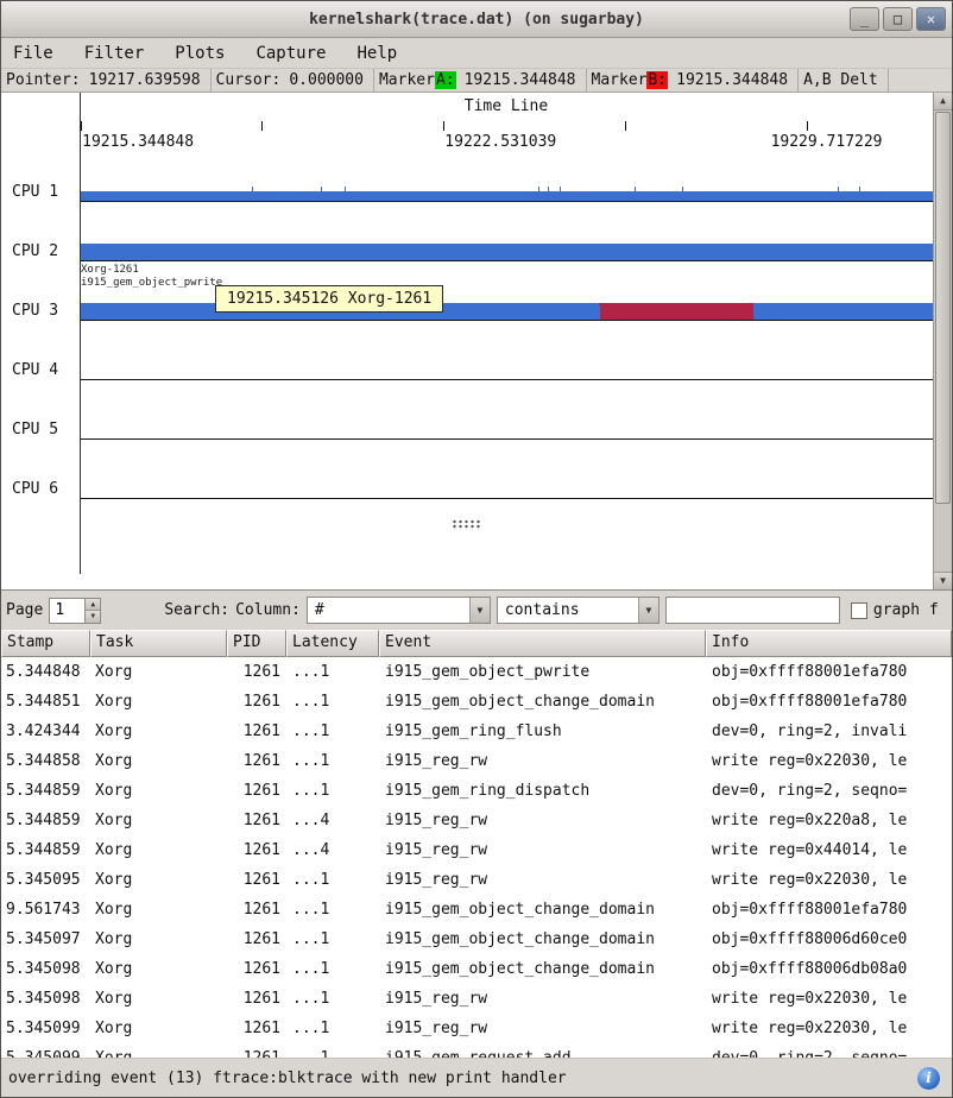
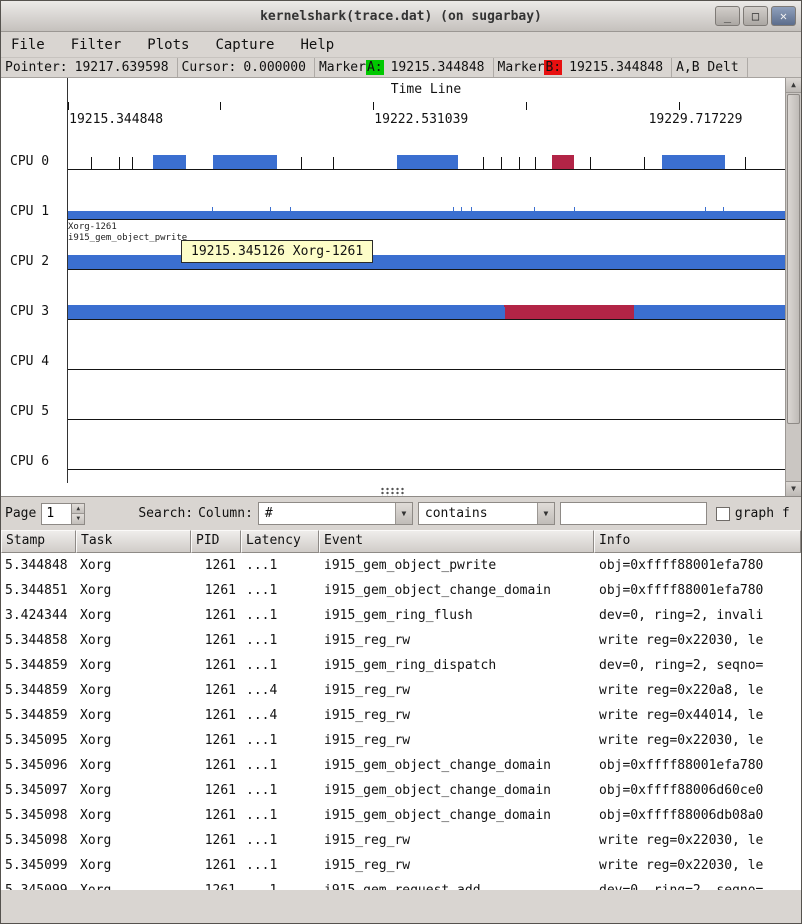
  kernelshark(trace.dat) (on sugarbay)
  _
  □
  ✕
  File
  Filter
  Plots
  Capture
  Help
  Pointer:
  19217.639598
  Cursor:
  0.000000
  Marker
  A:
  19215.344848
  Marker
  B:
  19215.344848
  A,B Delt
  Time Line
  19215.344848
  19222.531039
  19229.717229
+ CPU 0
  CPU 1
  CPU 2
  CPU 3
  CPU 4
  CPU 5
  CPU 6
  Xorg-1261
  i915_gem_object_pwrite
  19215.345126 Xorg-1261
  ▲
  ▼
  Page
  1
  Search:
  Column:
  #
  ▼
  contains
  ▼
  graph f
  Stamp
  Task
  PID
  Latency
  Event
  Info
  5.344848
  Xorg
  1261
  ...1
  i915_gem_object_pwrite
  obj=0xffff88001efa780
  5.344851
  Xorg
  1261
  ...1
  i915_gem_object_change_domain
  obj=0xffff88001efa780
  3.424344
  Xorg
  1261
  ...1
  i915_gem_ring_flush
  dev=0, ring=2, invali
  5.344858
  Xorg
  1261
  ...1
  i915_reg_rw
  write reg=0x22030, le
  5.344859
  Xorg
  1261
  ...1
  i915_gem_ring_dispatch
  dev=0, ring=2, seqno=
  5.344859
  Xorg
  1261
  ...4
  i915_reg_rw
  write reg=0x220a8, le
  5.344859
  Xorg
  1261
  ...4
  i915_reg_rw
  write reg=0x44014, le
  5.345095
  Xorg
  1261
  ...1
  i915_reg_rw
  write reg=0x22030, le
- 9.561743
+ 5.345096
  Xorg
  1261
  ...1
  i915_gem_object_change_domain
  obj=0xffff88001efa780
  5.345097
  Xorg
  1261
  ...1
  i915_gem_object_change_domain
  obj=0xffff88006d60ce0
  5.345098
  Xorg
  1261
  ...1
  i915_gem_object_change_domain
  obj=0xffff88006db08a0
  5.345098
  Xorg
  1261
  ...1
  i915_reg_rw
  write reg=0x22030, le
  5.345099
  Xorg
  1261
  ...1
  i915_reg_rw
  write reg=0x22030, le
- overriding event (13) ftrace:blktrace with new print handler
- i
